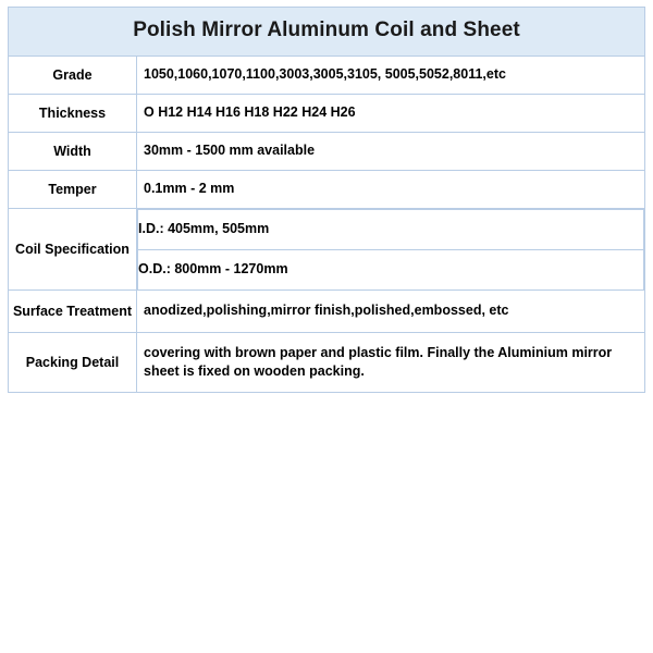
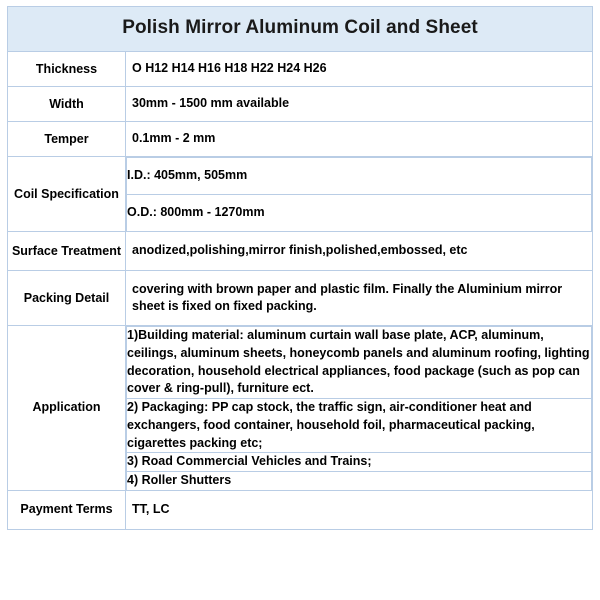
  Polish Mirror Aluminum Coil and Sheet
- Grade	1050,1060,1070,1100,3003,3005,3105, 5005,5052,8011,etc
  Thickness	O H12 H14 H16 H18 H22 H24 H26
  Width	30mm - 1500 mm available
  Temper	0.1mm - 2 mm
  Coil Specification
  I.D.: 405mm, 505mm
  O.D.: 800mm - 1270mm
  Surface Treatment	anodized,polishing,mirror finish,polished,embossed, etc
- Packing Detail	covering with brown paper and plastic film. Finally the Aluminium mirror sheet is fixed on wooden packing.
+ Packing Detail	covering with brown paper and plastic film. Finally the Aluminium mirror sheet is fixed on fixed packing.
+ Application
+ 1)Building material: aluminum curtain wall base plate, ACP, aluminum, ceilings, aluminum sheets, honeycomb panels and aluminum roofing, lighting decoration, household electrical appliances, food package (such as pop can cover & ring-pull), furniture ect.
+ 2) Packaging: PP cap stock, the traffic sign, air-conditioner heat and exchangers, food container, household foil, pharmaceutical packing, cigarettes packing etc;
+ 3) Road Commercial Vehicles and Trains;
+ 4) Roller Shutters
+ Payment Terms	TT, LC
